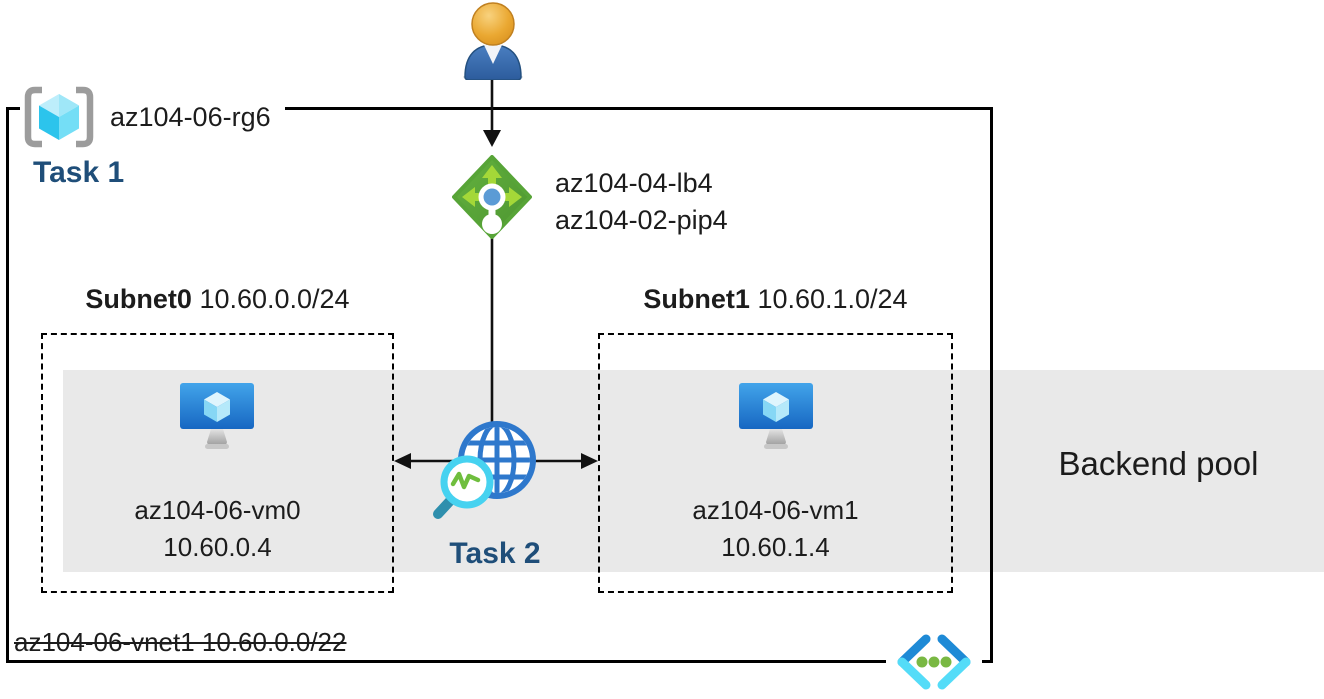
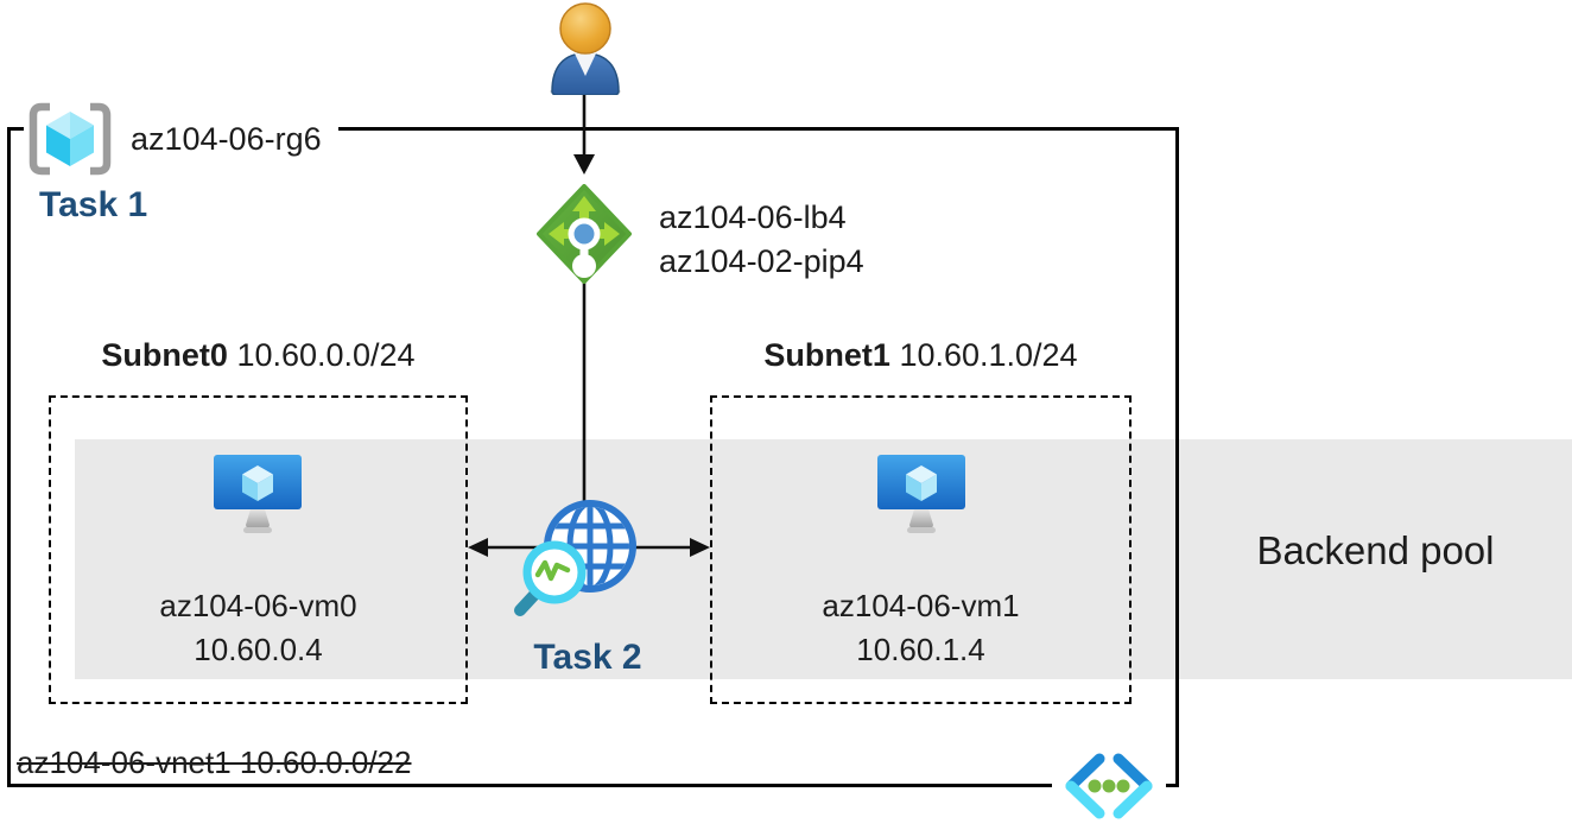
  az104-06-rg6
  Task 1
- az104-04-lb4
+ az104-06-lb4
  az104-02-pip4
  Subnet0 10.60.0.0/24
  Subnet1 10.60.1.0/24
  az104-06-vm0
  10.60.0.4
  az104-06-vm1
  10.60.1.4
  Task 2
  Backend pool
  az104-06-vnet1 10.60.0.0/22
